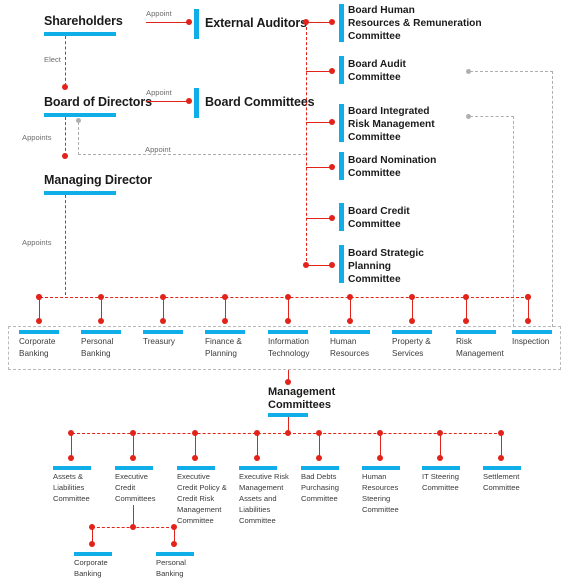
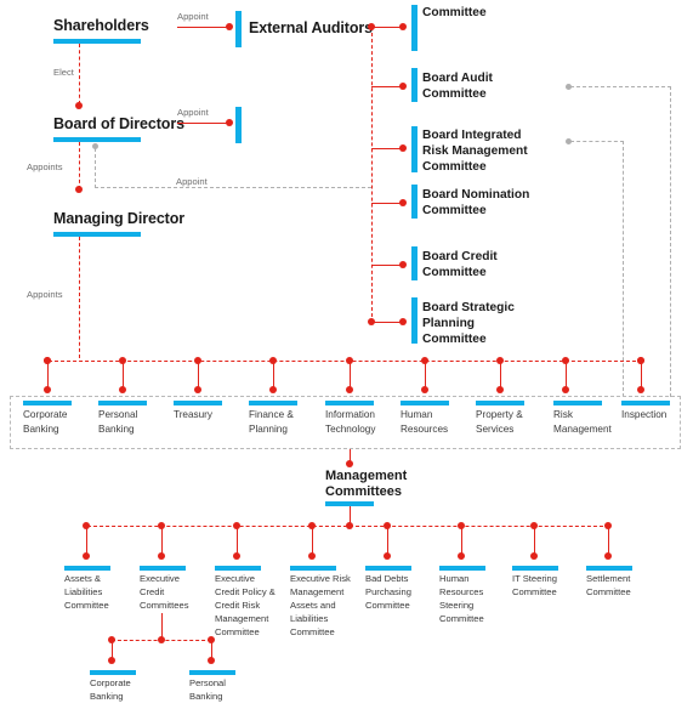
  Shareholders
  Board of Directors
  Managing Director
  Elect
  Appoints
  Appoints
  Appoint
  Appoint
  External Auditor
  Appoint
- Board Committees
- Board Human
- Resources & Remuneration
  Committee
  Board Audit
  Committee
  Board Integrated
  Risk Management
  Committee
  Board Nomination
  Committee
  Board Credit
  Committee
  Board Strategic
  Planning
  Committee
  Corporate
  Banking
  Personal
  Banking
  Treasury
  Finance &
  Planning
  Information
  Technology
  Human
  Resources
  Property &
  Services
  Risk
  Management
  Inspection
  Management
  Committees
  Assets &
  Liabilities
  Committee
  Executive
  Credit
  Committees
  Executive
  Credit Policy &
  Credit Risk
  Management
  Committee
  Executive Risk
  Management
  Assets and
  Liabilities
  Committee
  Bad Debts
  Purchasing
  Committee
  Human
  Resources
  Steering
  Committee
  IT Steering
  Committee
  Settlement
  Committee
  Corporate
  Banking
  Personal
  Banking
